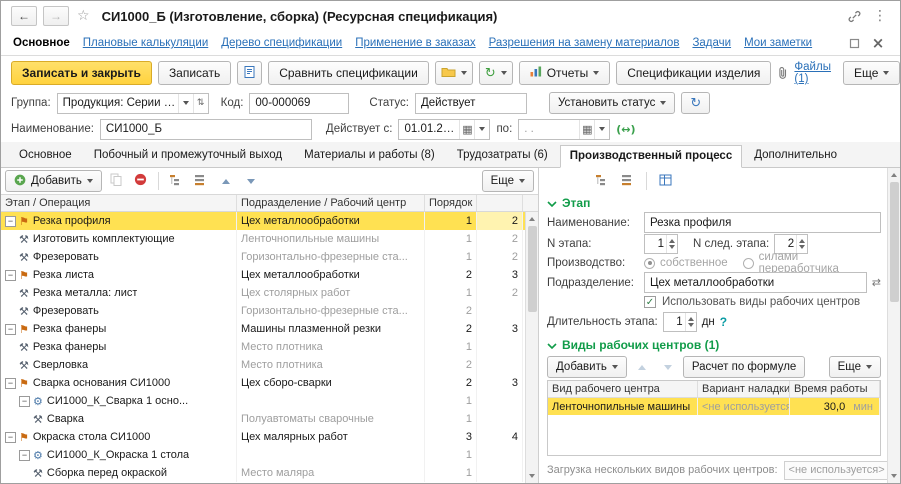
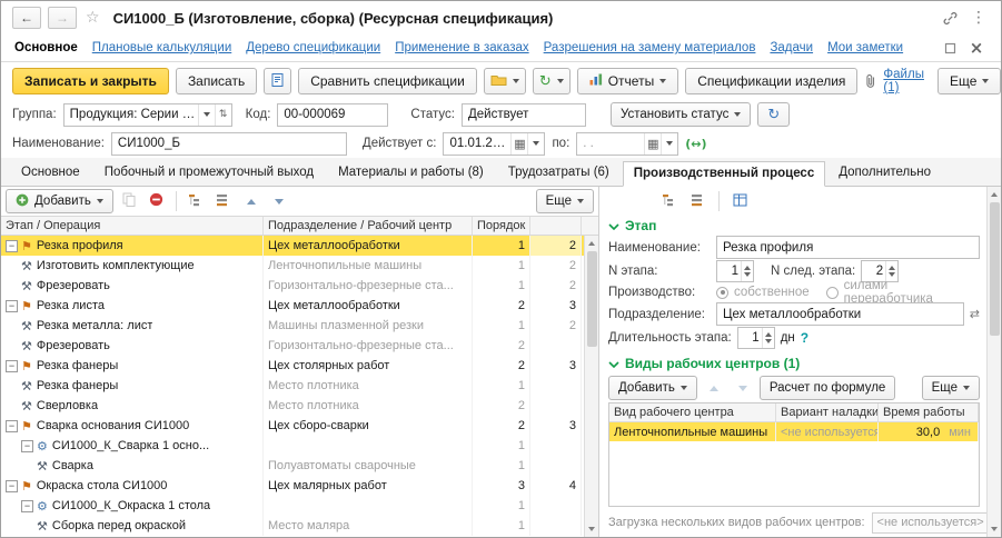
  ←
  →
  ☆
  СИ1000_Б (Изготовление, сборка) (Ресурсная спецификация)
  ⋮
  Основное
  Плановые калькуляции
  Дерево спецификации
  Применение в заказах
  Разрешения на замену материалов
  Задачи
  Мои заметки
  ×
  Записать и закрыть
  Записать
  Сравнить спецификации
  ↻
  Отчеты
  Спецификации изделия
  Файлы (1)
  Еще
  Группа:
  Продукция: Серии СИ
  ⇅
  Код:
  00-000069
  Статус:
  Действует
  Установить статус
  ↻
  Наименование:
  СИ1000_Б
  Действует с:
  01.01.2021
  ▦
  по:
  . .
  ▦
  (↔)
  Основное
  Побочный и промежуточный выход
  Материалы и работы (8)
  Трудозатраты (6)
  Производственный процесс
  Дополнительно
  Добавить
  Еще
  Этап / Операция
  Подразделение / Рабочий центр
  Порядок
  −
  ⚑
  Резка профиля
  Цех металлообработки
  1
  2
  ⚒
  Изготовить комплектующие
  Ленточнопильные машины
  1
  2
  ⚒
  Фрезеровать
  Горизонтально-фрезерные ста...
  1
  2
  −
  ⚑
  Резка листа
  Цех металлообработки
  2
  3
  ⚒
  Резка металла: лист
- Цех столярных работ
+ Машины плазменной резки
  1
  2
  ⚒
  Фрезеровать
  Горизонтально-фрезерные ста...
  2
  −
  ⚑
  Резка фанеры
- Машины плазменной резки
+ Цех столярных работ
  2
  3
  ⚒
  Резка фанеры
  Место плотника
  1
  ⚒
  Сверловка
  Место плотника
  2
  −
  ⚑
  Сварка основания СИ1000
  Цех сборо-сварки
  2
  3
  −
  ⚙
  СИ1000_К_Сварка 1 осно...
  1
  ⚒
  Сварка
  Полуавтоматы сварочные
  1
  −
  ⚑
  Окраска стола СИ1000
  Цех малярных работ
  3
  4
  −
  ⚙
  СИ1000_К_Окраска 1 стола
  1
  ⚒
  Сборка перед окраской
  Место маляра
  1
  Этап
  Наименование:
  Резка профиля
  N этапа:
  1
  N след. этапа:
  2
  Производство:
  собственное
  силами переработчика
  Подразделение:
  Цех металлообработки
  ⇄
- ✓
- Использовать виды рабочих центров
  Длительность этапа:
  1
  дн
  ?
  Виды рабочих центров (1)
  Добавить
  Расчет по формуле
  Еще
  Вид рабочего центра
  Вариант наладки
  Время работы
  Ленточнопильные машины
  <не используется
  30,0
  мин
  Загрузка нескольких видов рабочих центров:
  <не используется>
